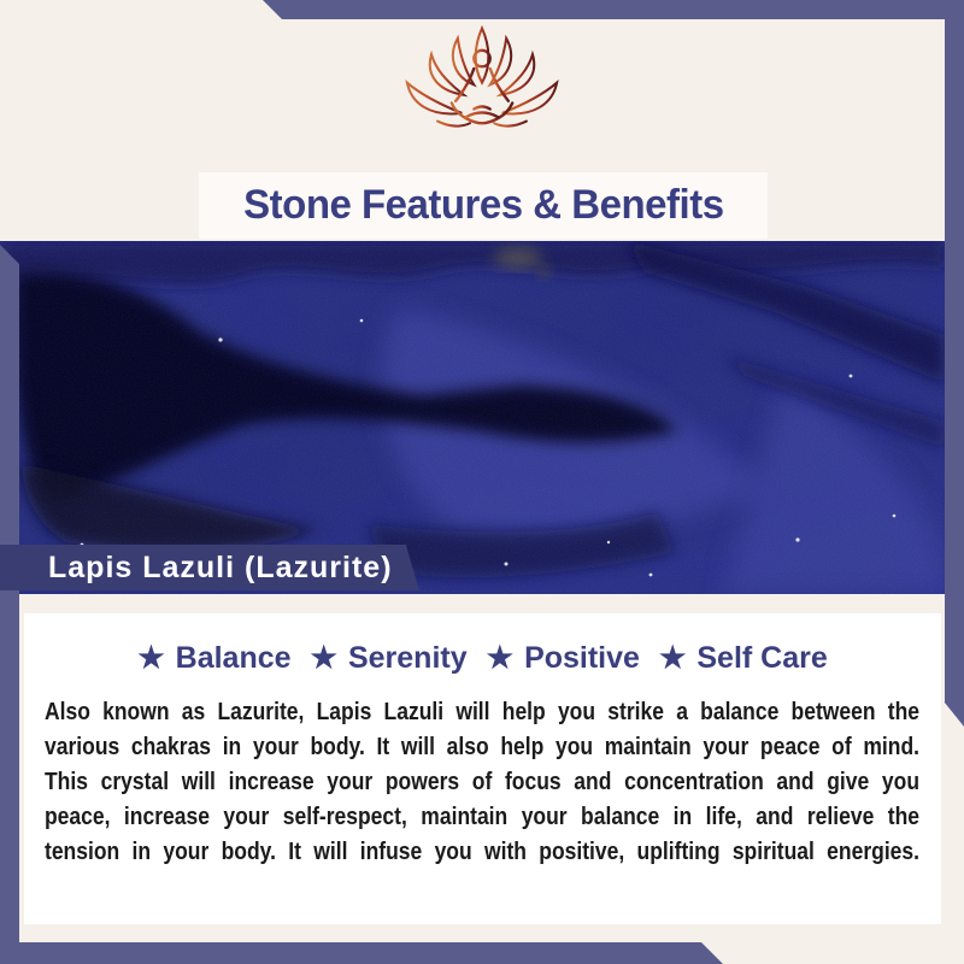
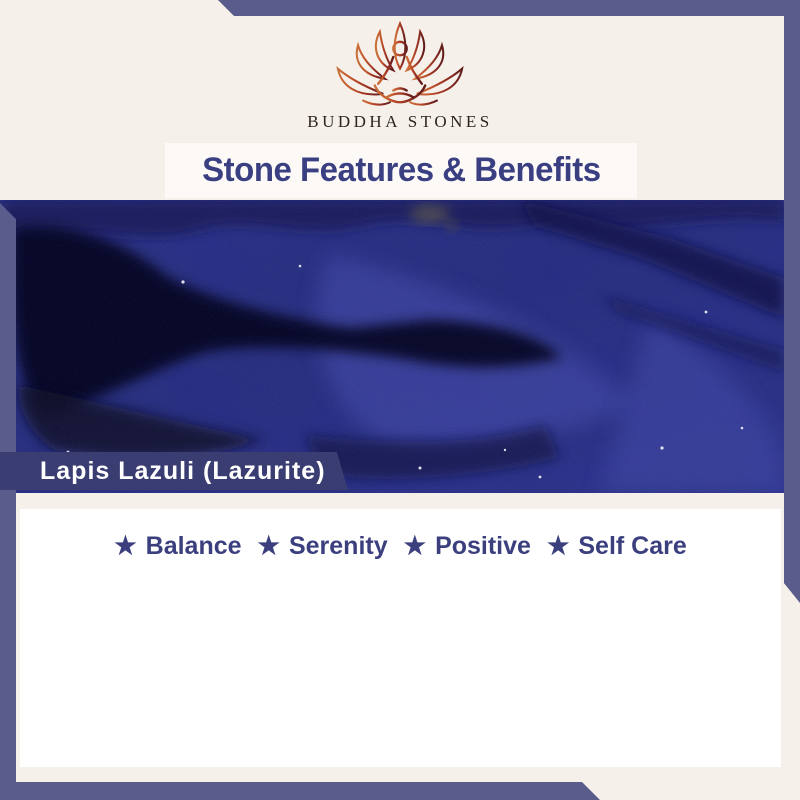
+ BUDDHA STONES
  Stone Features & Benefits
  Lapis Lazuli (Lazurite)
  ★ Balance ★ Serenity ★ Positive ★ Self Care
- Also known as Lazurite, Lapis Lazuli will help you strike a balance between the
- various chakras in your body. It will also help you maintain your peace of mind.
- This crystal will increase your powers of focus and concentration and give you
- peace, increase your self-respect, maintain your balance in life, and relieve the
- tension in your body. It will infuse you with positive, uplifting spiritual energies.
